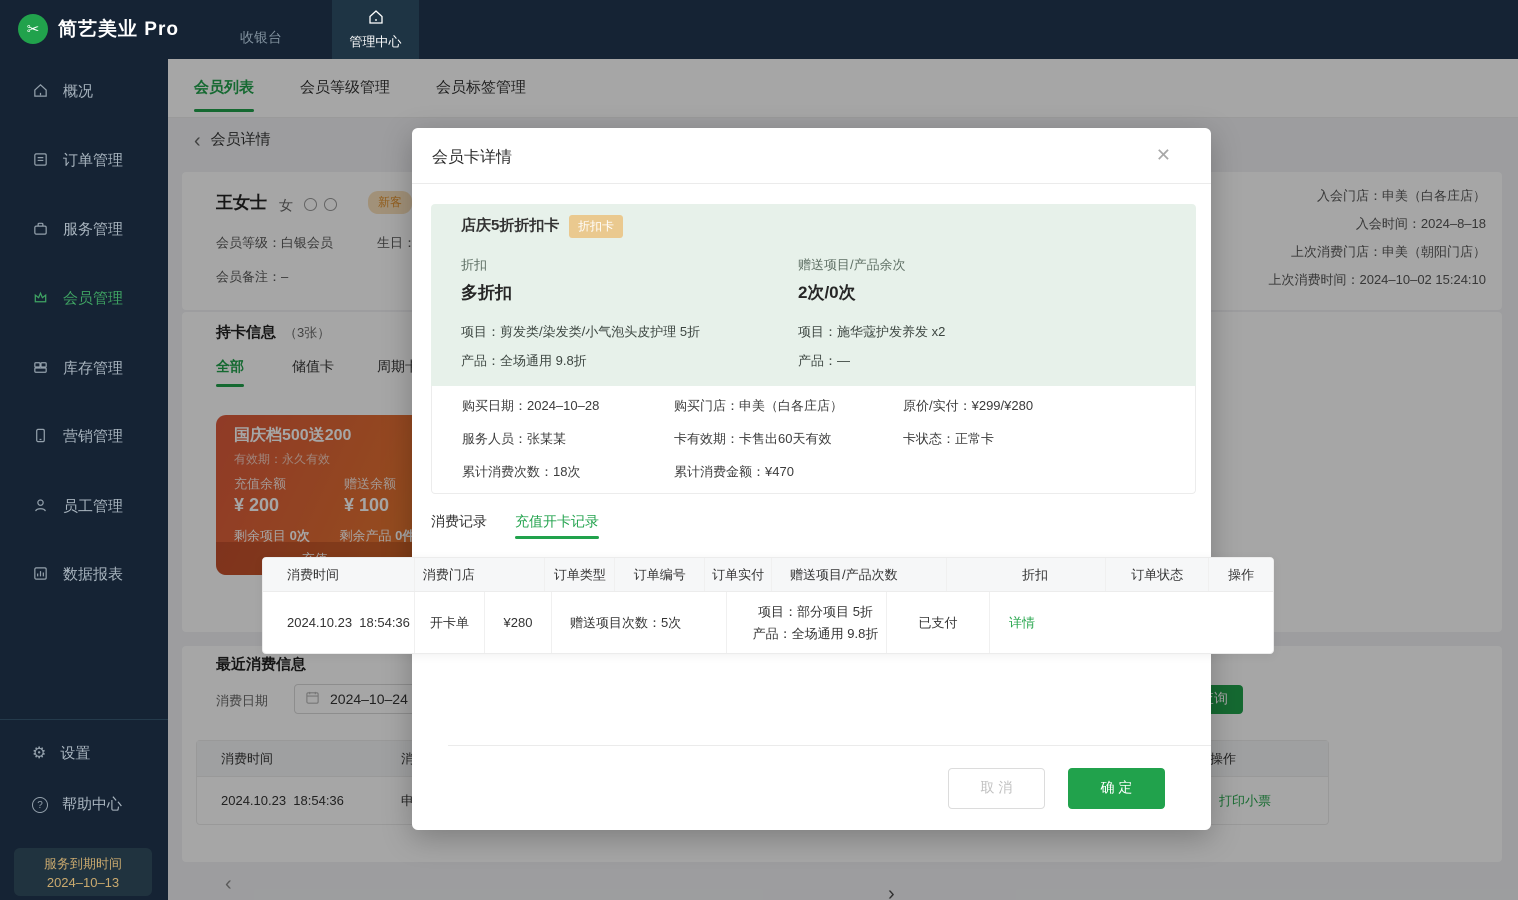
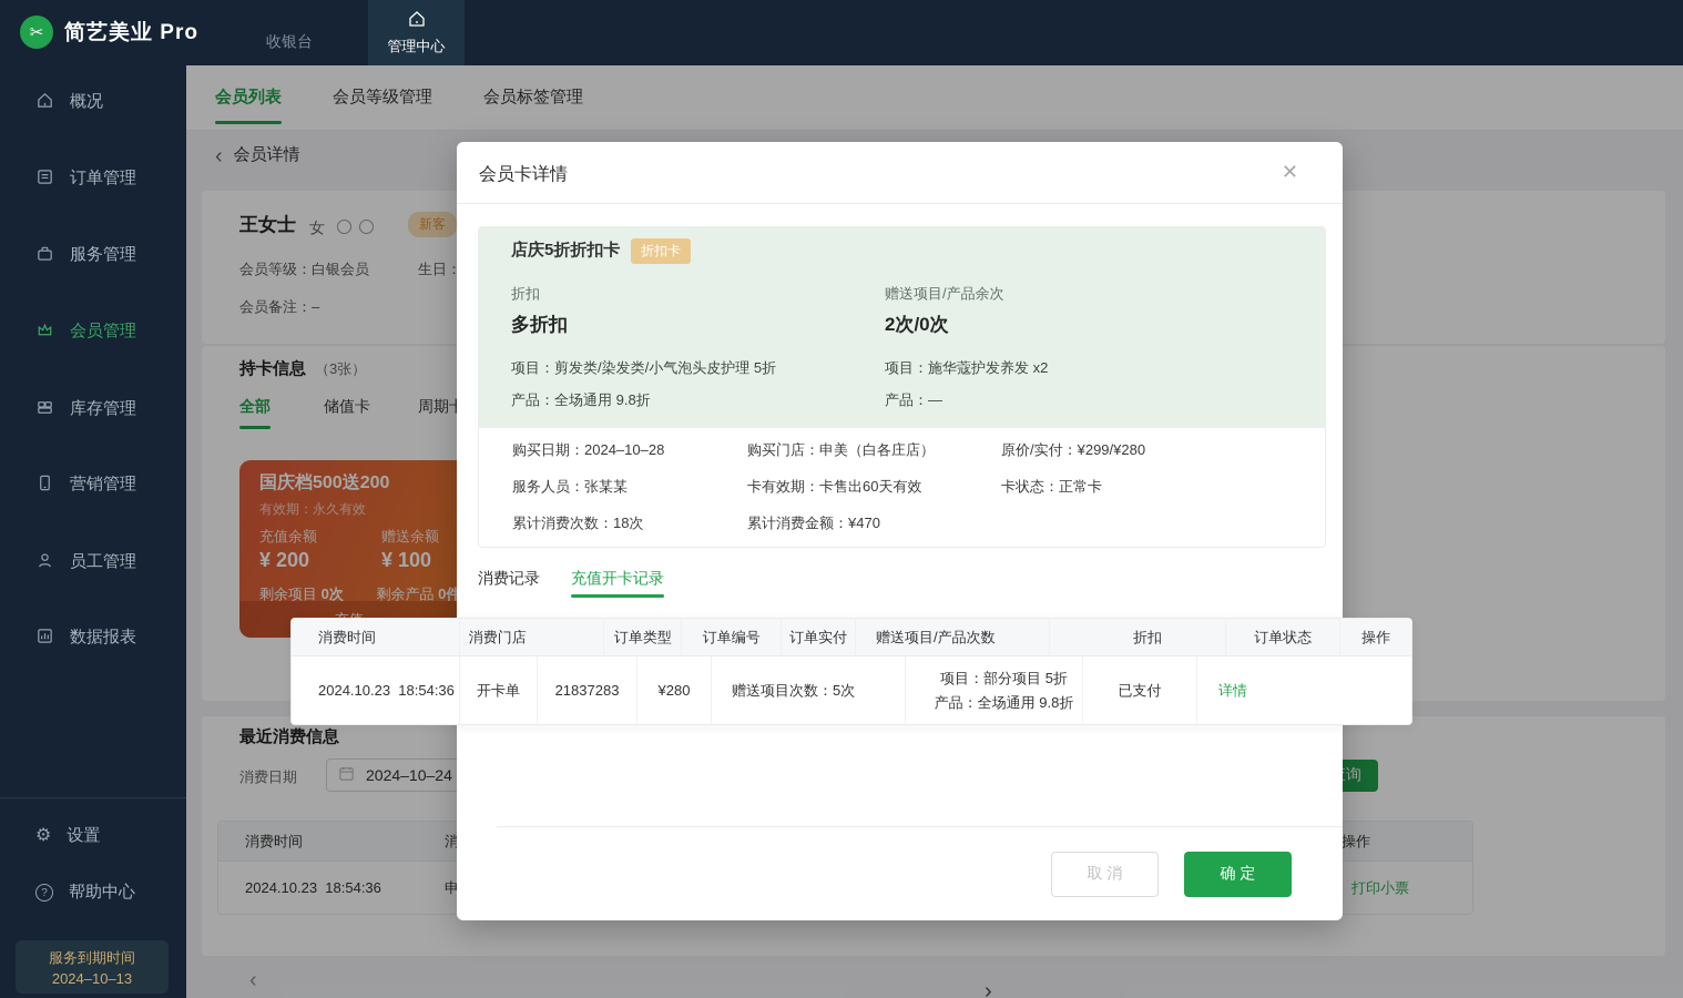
  ✂
  简艺美业 Pro
  收银台
  管理中心
  概况
  订单管理
  服务管理
  会员管理
  库存管理
  营销管理
  员工管理
  数据报表
  ⚙
  设置
  ?
  帮助中心
  服务到期时间
  2024–10–13
  会员列表
  会员等级管理
  会员标签管理
  ‹
  会员详情
  王女士
  女
  新客
  会员等级：白银会员
  生日：
  会员备注：–
- 入会门店：申美（白各庄店）
- 入会时间：2024–8–18
- 上次消费门店：申美（朝阳门店）
- 上次消费时间：2024–10–02 15:24:10
  持卡信息 （3张）
  全部
  储值卡
  国庆档500送200
  有效期：永久有效
  充值余额
  赠送余额
  ¥ 200
  ¥ 100
  剩余项目 0次 剩余产品 0件
  最近消费信息
  消费日期
  2024–10–24
  消费时间
  操作
  2024.10.23 18:54:36
  打印小票
  ‹
  ›
  会员卡详情
  ✕
  店庆5折折扣卡
  折扣卡
  折扣
  赠送项目/产品余次
  多折扣
  2次/0次
  项目：剪发类/染发类/小气泡头皮护理 5折
  项目：施华蔻护发养发 x2
  产品：全场通用 9.8折
  产品：—
  购买日期：2024–10–28
  购买门店：申美（白各庄店）
  原价/实付：¥299/¥280
  服务人员：张某某
  卡有效期：卡售出60天有效
  卡状态：正常卡
  累计消费次数：18次
  累计消费金额：¥470
  消费记录
  充值开卡记录
  消费时间
  消费门店
  订单类型
  订单编号
  订单实付
  赠送项目/产品次数
  折扣
  订单状态
  操作
  2024.10.23 18:54:36
  开卡单
+ 21837283
  ¥280
  赠送项目次数：5次
  项目：部分项目 5折
  产品：全场通用 9.8折
  已支付
  详情
  取 消
  确 定
